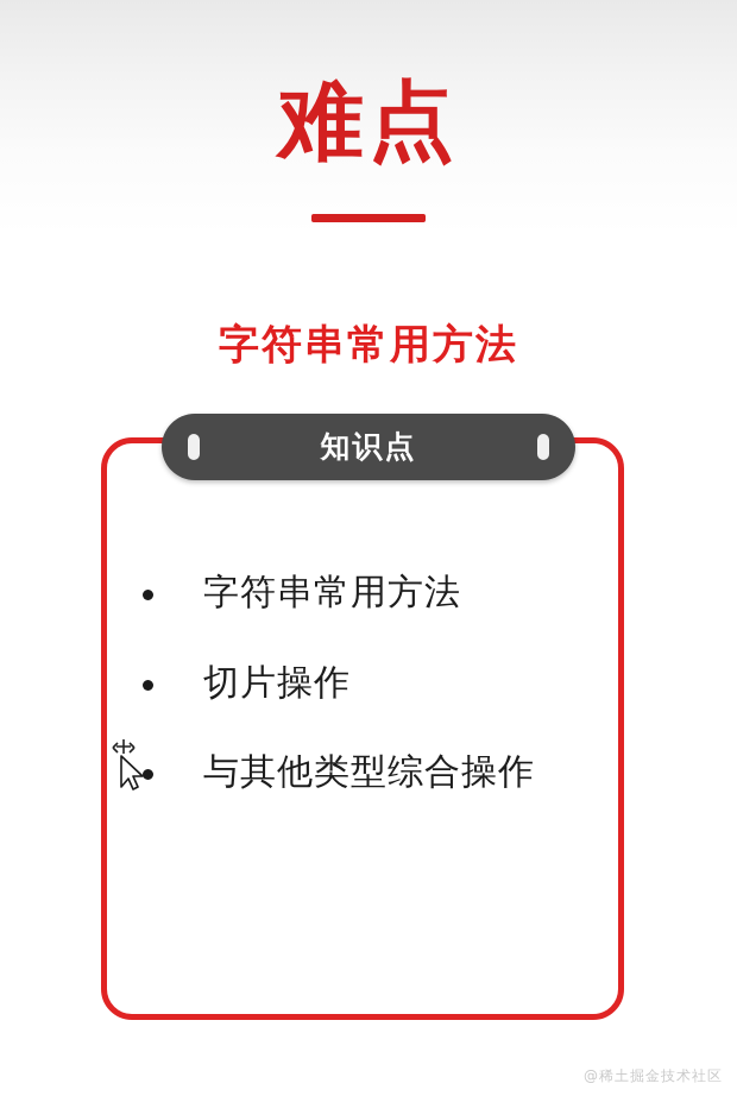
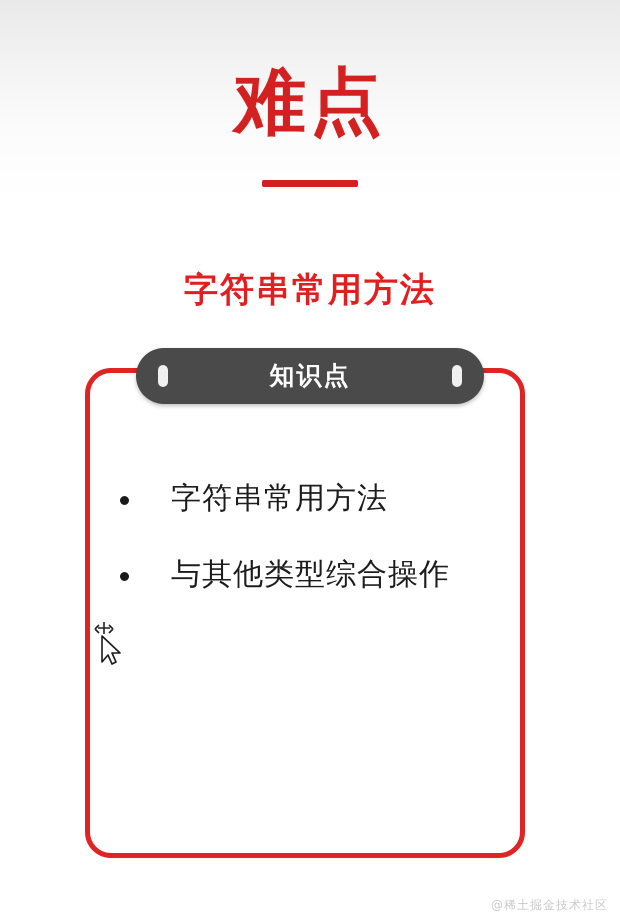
  难点
  字符串常用方法
  知识点
  字符串常用方法
- 切片操作
  与其他类型综合操作
  @稀土掘金技术社区
